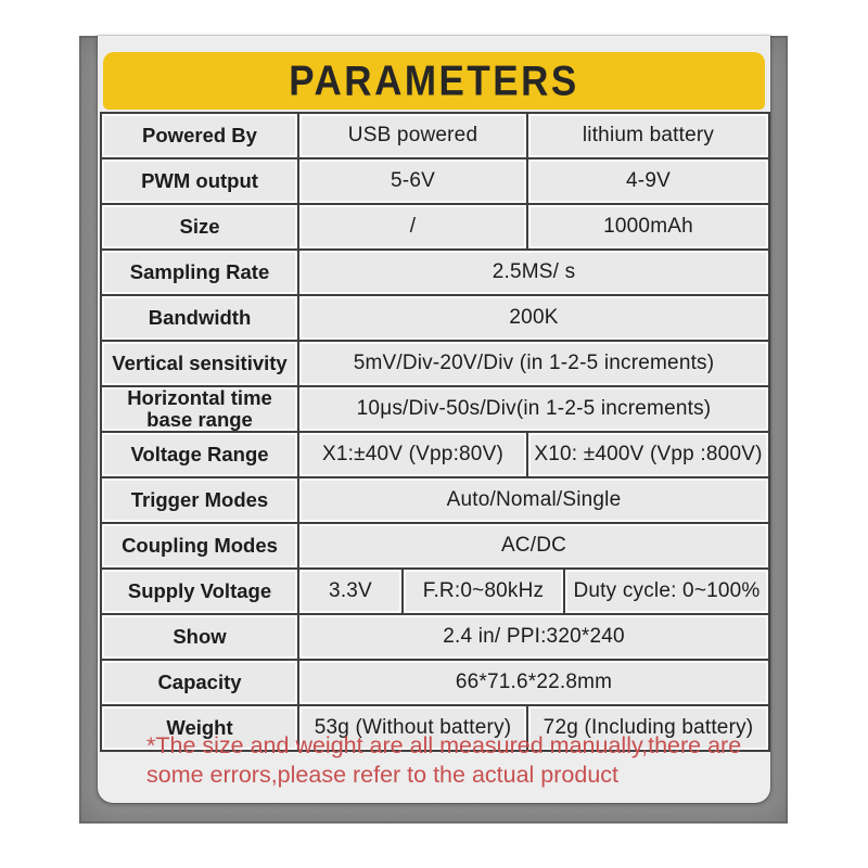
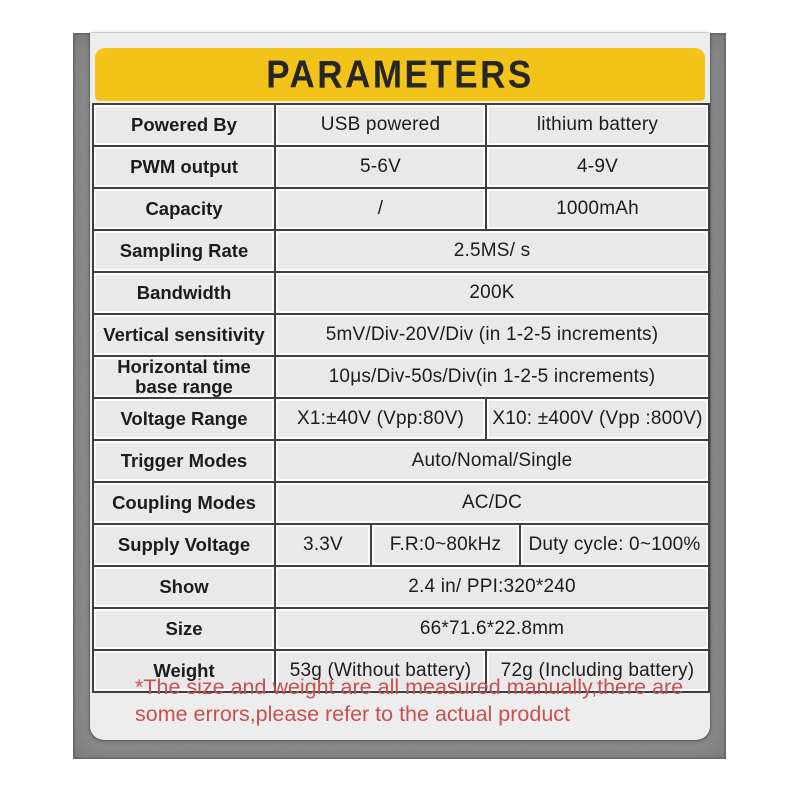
  PARAMETERS
  Powered By	USB powered	lithium battery
  PWM output	5-6V	4-9V
- Size	/	1000mAh
+ Capacity	/	1000mAh
  Sampling Rate	2.5MS/ s
  Bandwidth	200K
  Vertical sensitivity	5mV/Div-20V/Div (in 1-2-5 increments)
  Horizontal time base range	10μs/Div-50s/Div(in 1-2-5 increments)
  Voltage Range	X1:±40V (Vpp:80V)	X10: ±400V (Vpp :800V)
  Trigger Modes	Auto/Nomal/Single
  Coupling Modes	AC/DC
  Supply Voltage	3.3V	F.R:0~80kHz	Duty cycle: 0~100%
  Show	2.4 in/ PPI:320*240
- Capacity	66*71.6*22.8mm
+ Size	66*71.6*22.8mm
  Weight	53g (Without battery)	72g (Including battery)
  *The size and weight are all measured manually,there are
  some errors,please refer to the actual product
